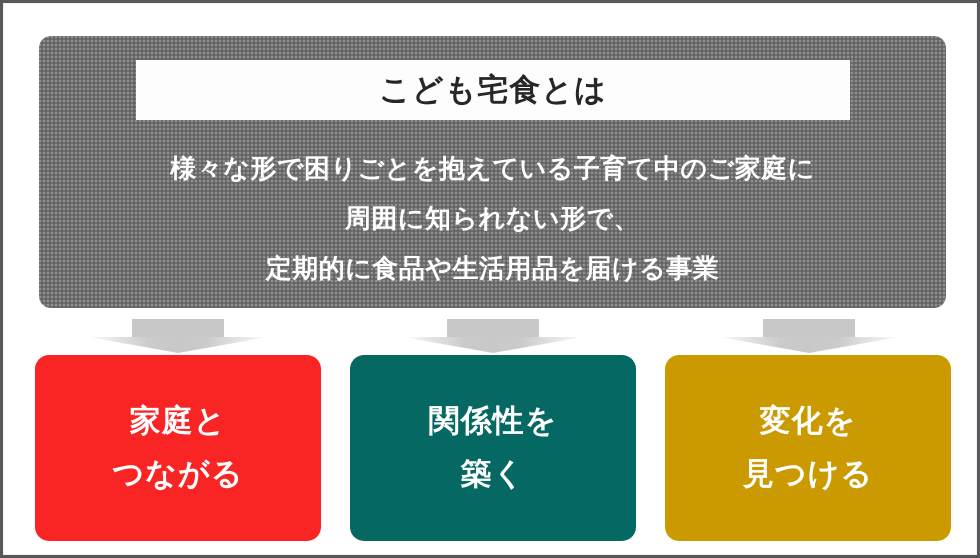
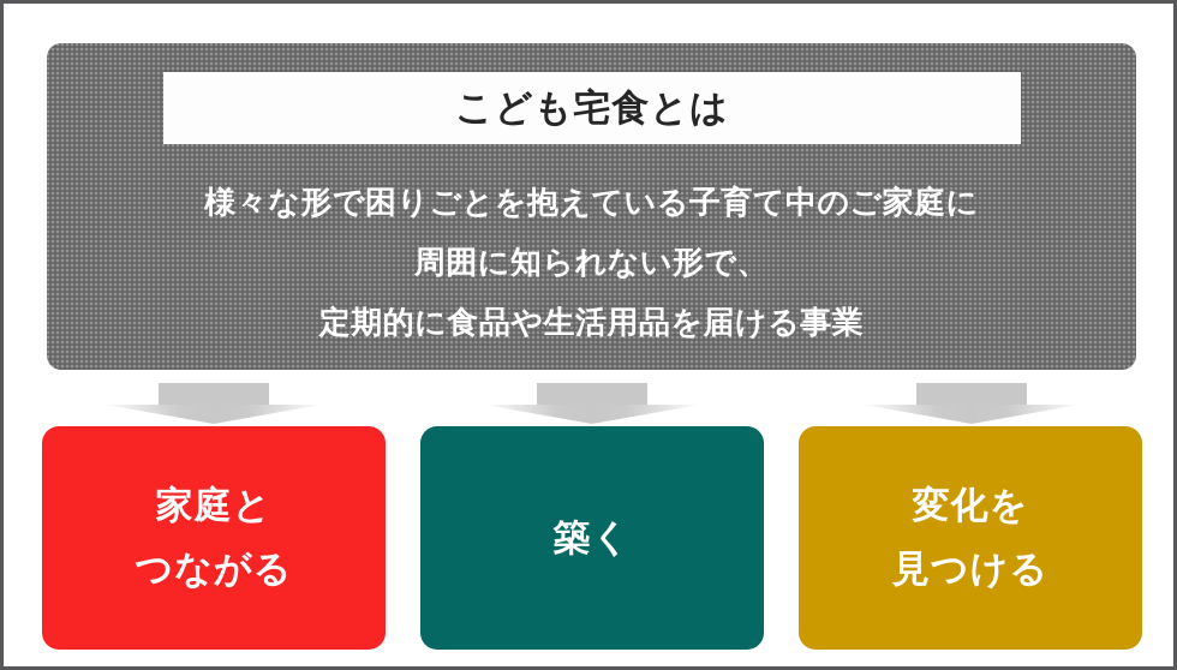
  こども宅食とは
  様々な形で困りごとを抱えている子育て中のご家庭に
  周囲に知られない形で、
  定期的に食品や生活用品を届ける事業
  家庭と
  つながる
- 関係性を
  築く
  変化を
  見つける
